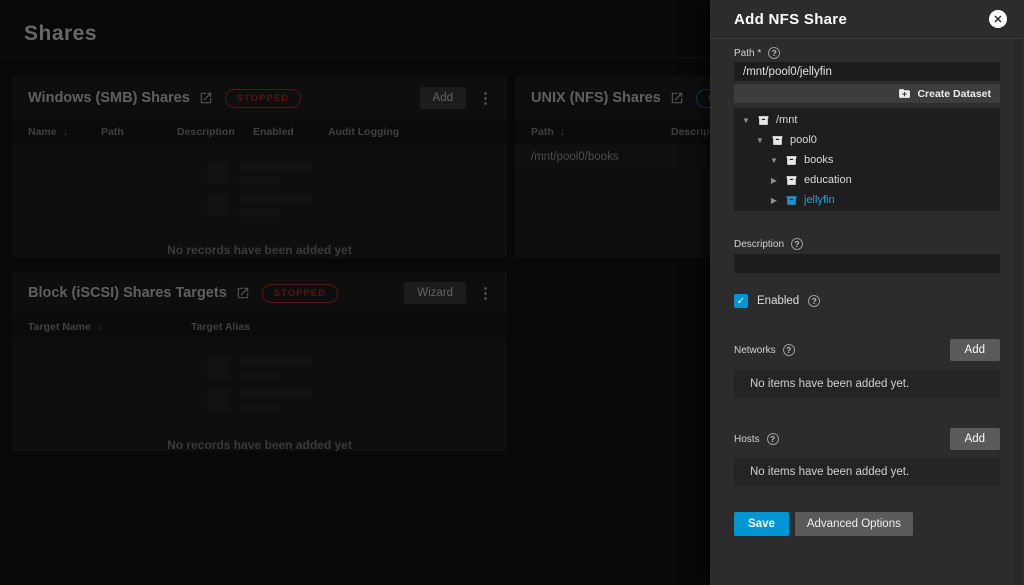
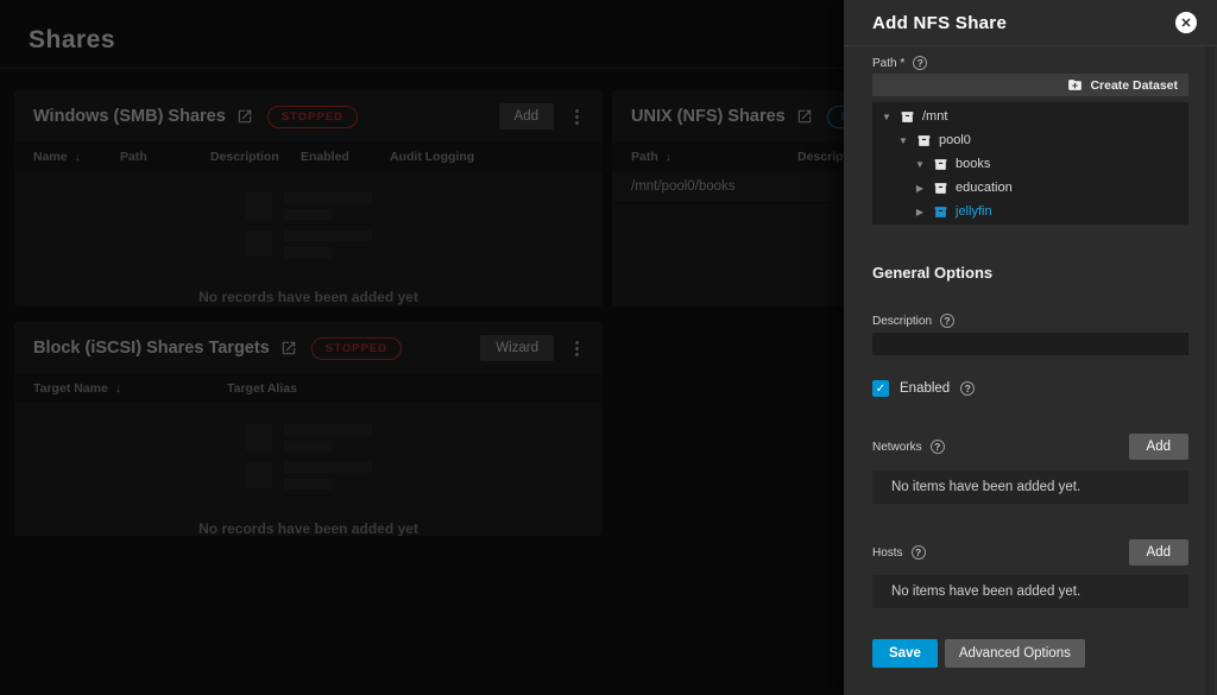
  Shares
  Windows (SMB) Shares
  STOPPED
  Add
  ⋮
  Name
  ↓
  Path
  Description
  Enabled
  Audit Logging
  No records have been added yet
  UNIX (NFS) Shares
  Path
  ↓
  /mnt/pool0/books
  Block (iSCSI) Shares Targets
  STOPPED
  Wizard
  ⋮
  Target Name
  ↓
  Target Alias
  No records have been added yet
  Add NFS Share
  ✕
  Path *
  ?
- /mnt/pool0/jellyfin
  Create Dataset
  ▼
  /mnt
  ▼
  pool0
  ▼
  books
  ▶
  education
  ▶
  jellyfin
+ General Options
  Description
  ?
  ✓
  Enabled
  ?
  Networks
  ?
  Add
  No items have been added yet.
  Hosts
  ?
  Add
  No items have been added yet.
  Save
  Advanced Options
